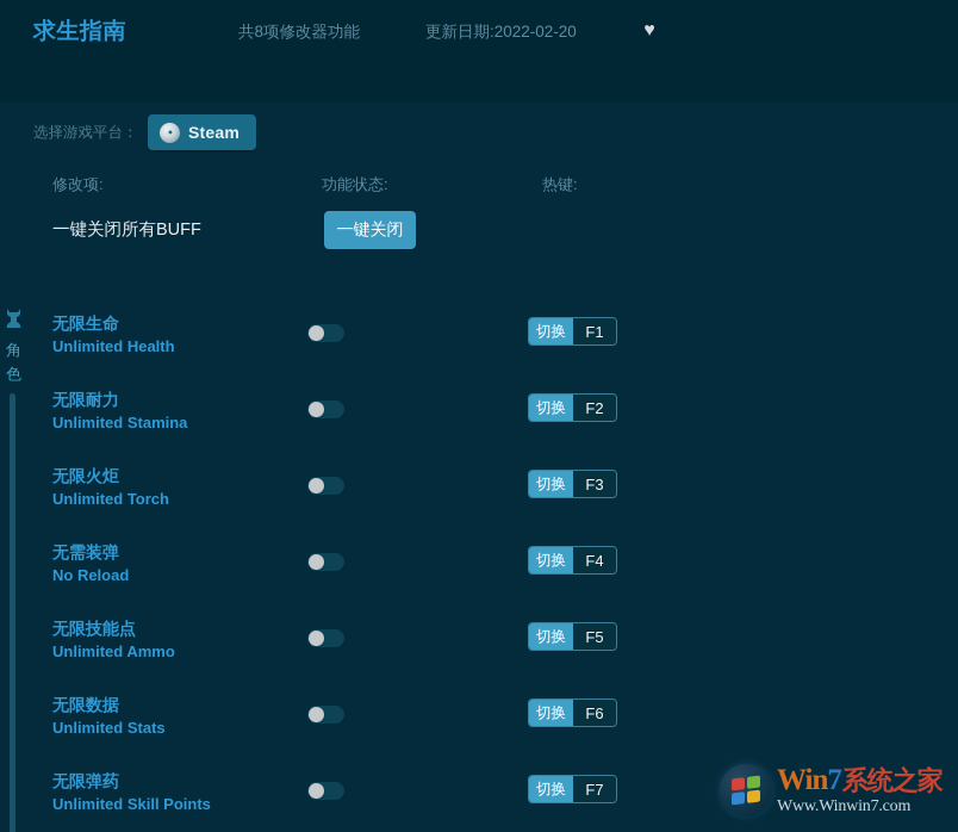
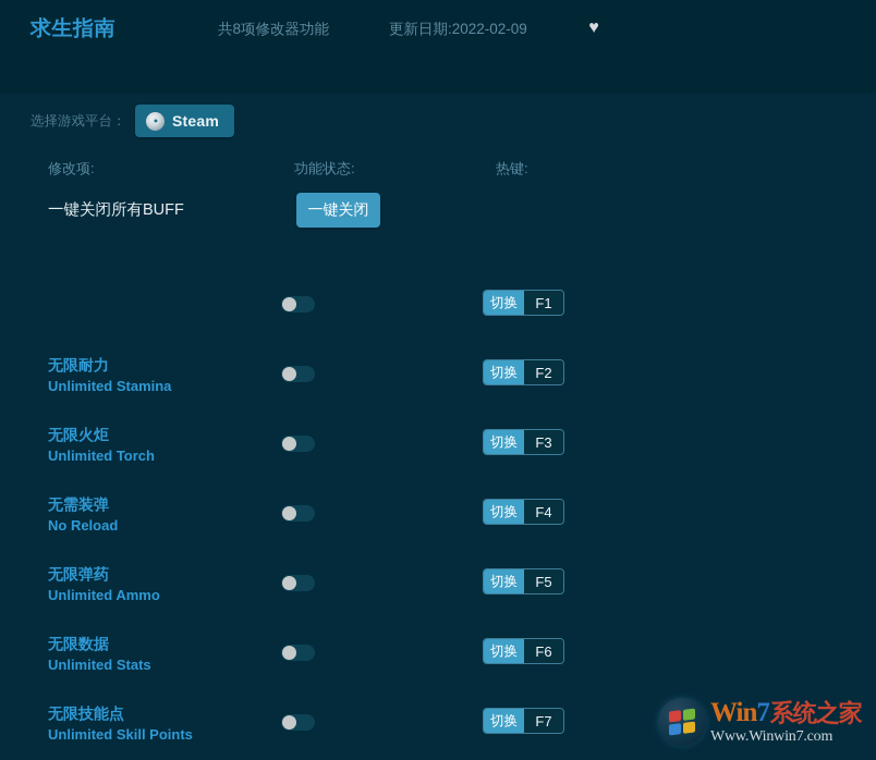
  求生指南
  共8项修改器功能
- 更新日期:2022-02-20
+ 更新日期:2022-02-09
  ♥
  选择游戏平台：
  Steam
  修改项:
  功能状态:
  热键:
  一键关闭所有BUFF
  一键关闭
- 角色
- 无限生命
- Unlimited Health
  切换
  F1
  无限耐力
  Unlimited Stamina
  切换
  F2
  无限火炬
  Unlimited Torch
  切换
  F3
  无需装弹
  No Reload
  切换
  F4
- 无限技能点
+ 无限弹药
  Unlimited Ammo
  切换
  F5
  无限数据
  Unlimited Stats
  切换
  F6
- 无限弹药
+ 无限技能点
  Unlimited Skill Points
  切换
  F7
  Win
  7
  系统之家
  Www.Winwin7.com
